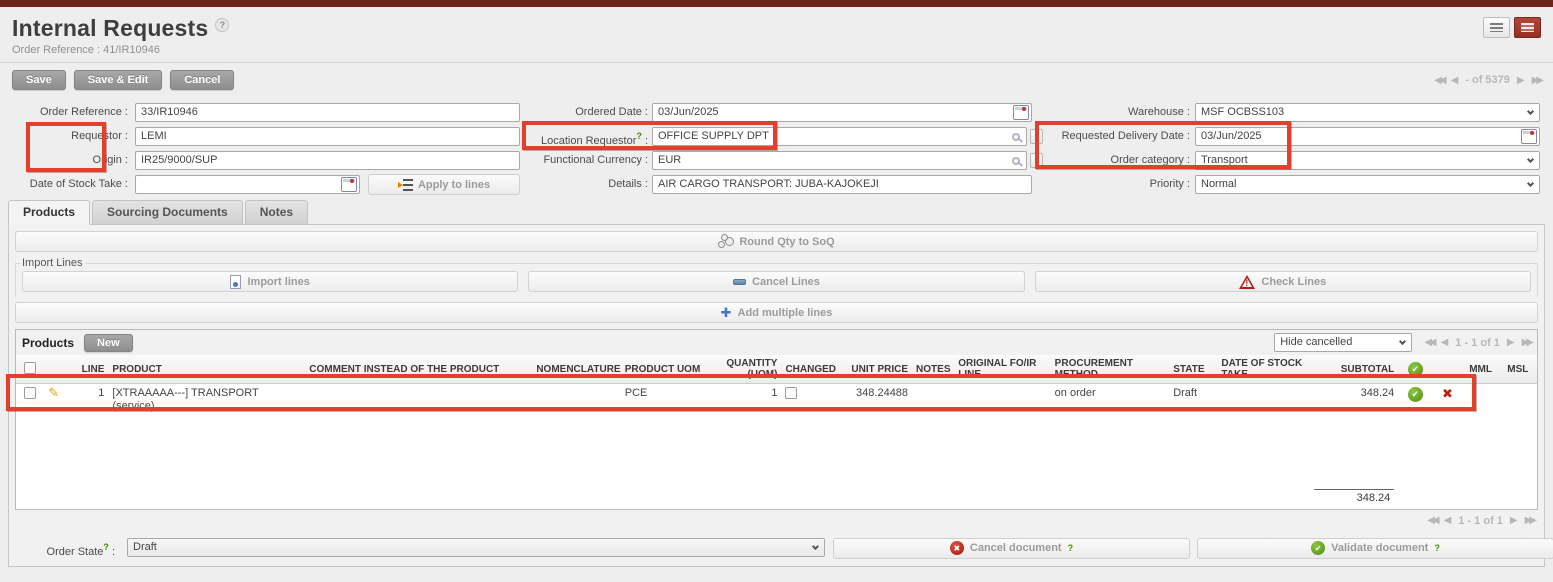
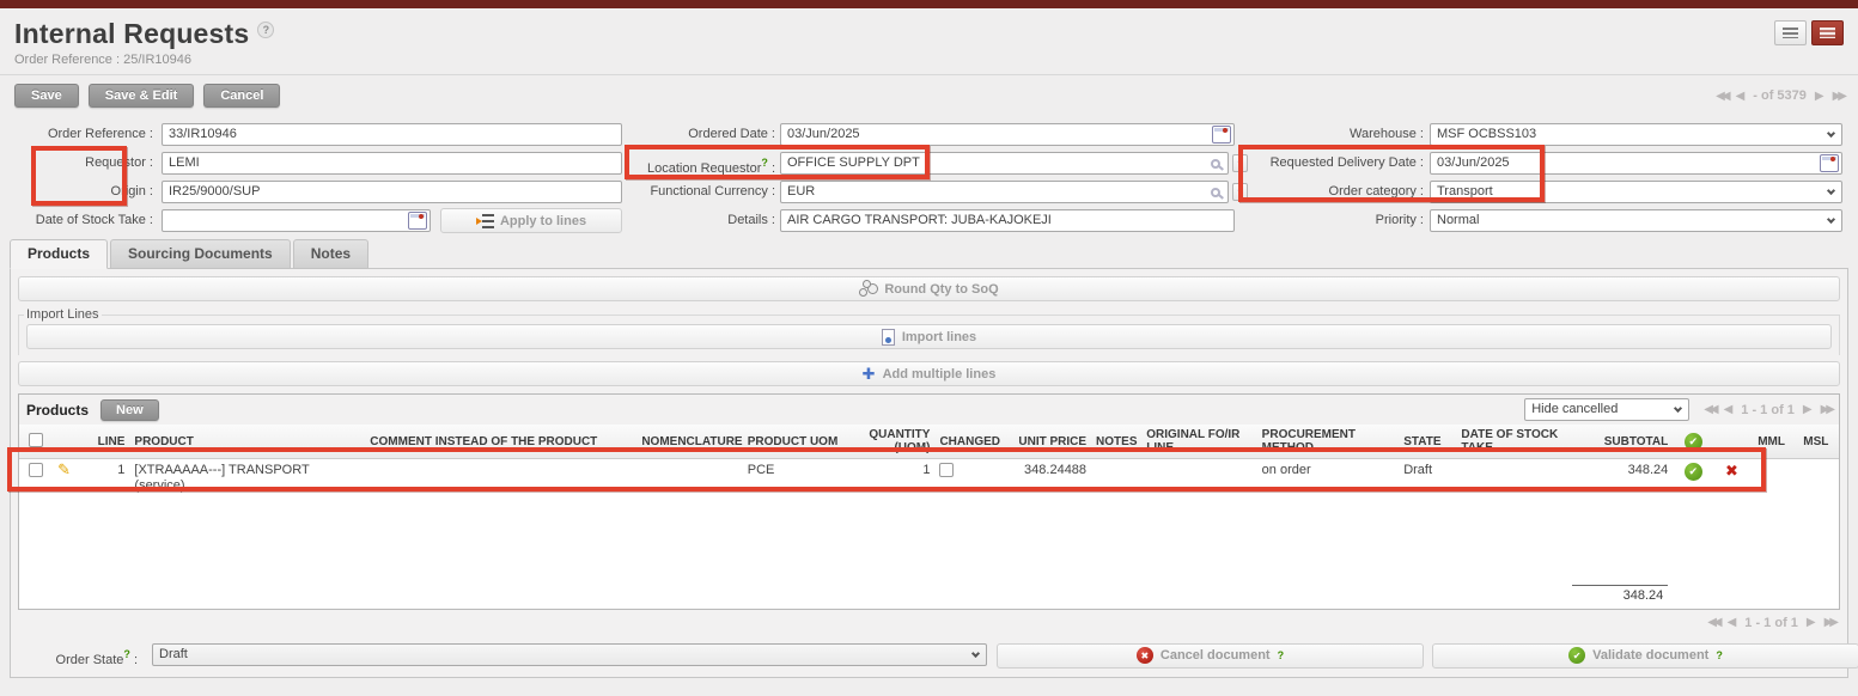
  Internal Requests ?
- Order Reference : 41/IR10946
+ Order Reference : 25/IR10946
  Save Save & Edit Cancel
  ◀◀
  ◀
  - of 5379
  ▶
  ▶▶
  Order Reference :
  33/IR10946
  Requestor :
  LEMI
  Origin :
  IR25/9000/SUP
  Date of Stock Take :
  Apply to lines
  Ordered Date :
  03/Jun/2025
  Location Requestor? :
  OFFICE SUPPLY DPT
  ▾
  Functional Currency :
  EUR
  ▾
  Details :
  AIR CARGO TRANSPORT: JUBA-KAJOKEJI
  Warehouse :
  MSF OCBSS103
  Requested Delivery Date :
  03/Jun/2025
  Order category :
  Transport
  Priority :
  Normal
  Products
  Sourcing Documents
  Notes
  Round Qty to SoQ
  Import Lines
  Import lines
- Cancel Lines
- Check Lines
  ✚
  Add multiple lines
  Products
  New
  Hide cancelled
  ◀◀
  ◀
  1 - 1 of 1
  ▶
  ▶▶
  		LINE	PRODUCT	COMMENT INSTEAD OF THE PRODUCT	NOMENCLATURE	PRODUCT UOM	QUANTITY (UOM)	CHANGED	UNIT PRICE	NOTES	ORIGINAL FO/IR LINE	PROCUREMENT METHOD	STATE	DATE OF STOCK TAKE	SUBTOTAL	✔		MML	MSL
  	✎	1	[XTRAAAAA---] TRANSPORT (service)			PCE	1		348.24488			on order	Draft		348.24	✔	✖
  	348.24
  ◀◀
  ◀
  1 - 1 of 1
  ▶
  ▶▶
  Order State? :
  Draft
  ✖
  Cancel document
  ?
  ✔
  Validate document
  ?
